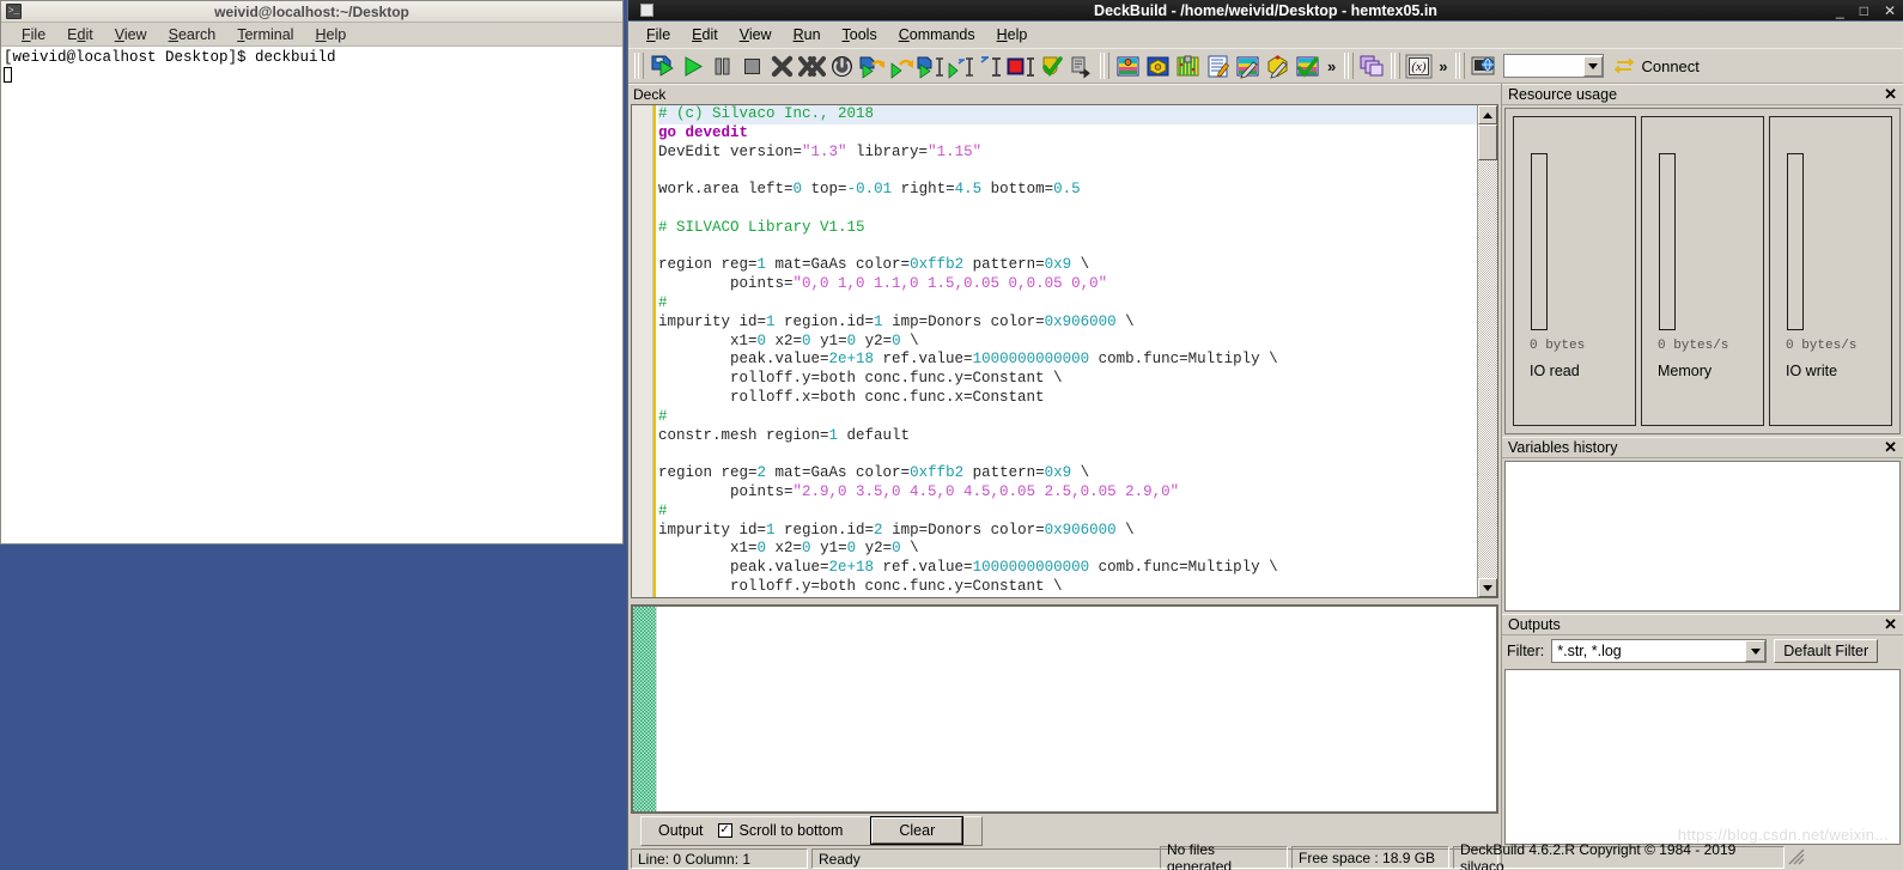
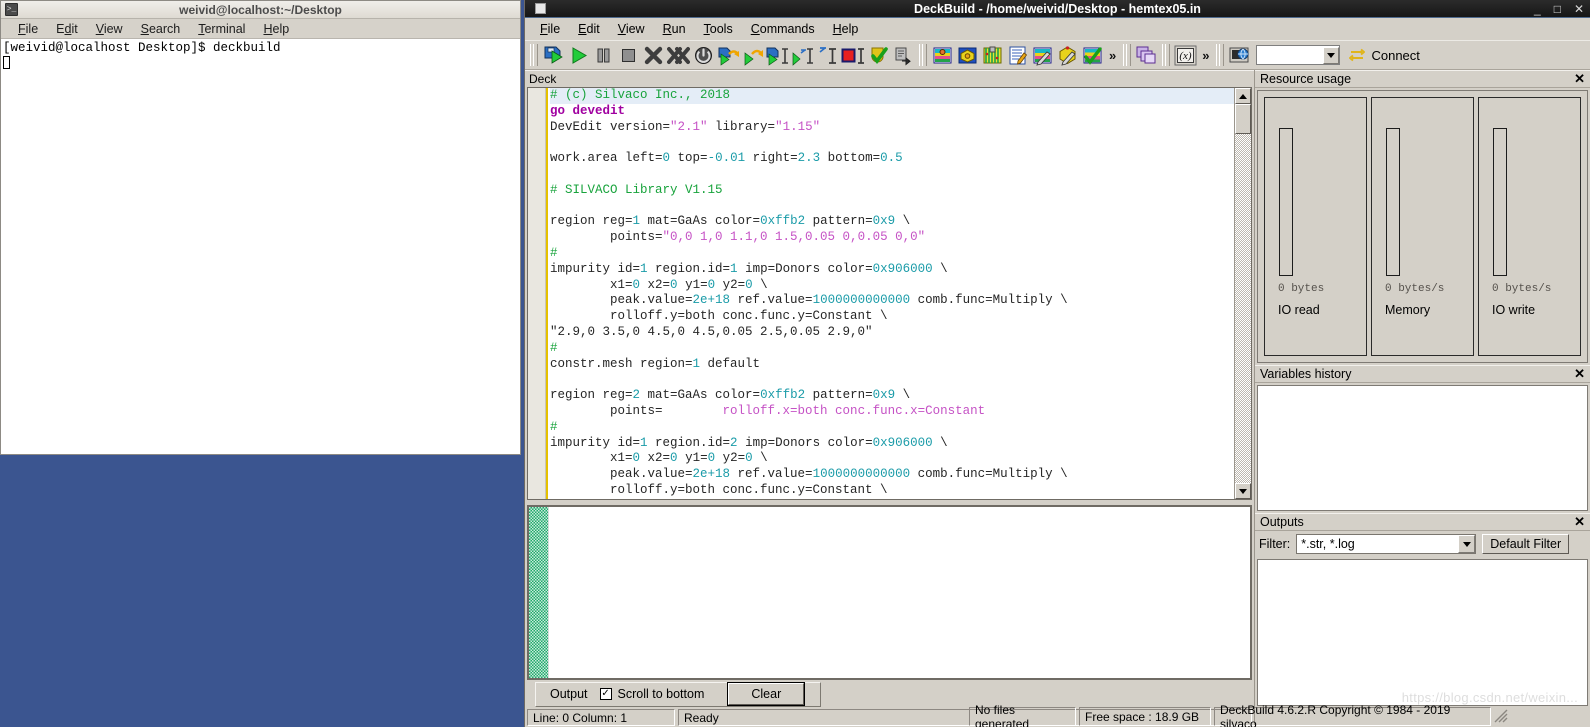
  >_
  weivid@localhost:~/Desktop
  File
  Edit
  View
  Search
  Terminal
  Help
  [weivid@localhost Desktop]$ deckbuild
  DeckBuild - /home/weivid/Desktop - hemtex05.in
  _
  □
  ✕
  File
  Edit
  View
  Run
  Tools
  Commands
  Help
  »
  (x)
  »
  Connect
  Deck
  # (c) Silvaco Inc., 2018
  go devedit
- DevEdit version="1.3" library="1.15"
+ DevEdit version="2.1" library="1.15"
- work.area left=0 top=-0.01 right=4.5 bottom=0.5
+ work.area left=0 top=-0.01 right=2.3 bottom=0.5
  # SILVACO Library V1.15
  region reg=1 mat=GaAs color=0xffb2 pattern=0x9 \
  points="0,0 1,0 1.1,0 1.5,0.05 0,0.05 0,0"
  #
  impurity id=1 region.id=1 imp=Donors color=0x906000 \
  x1=0 x2=0 y1=0 y2=0 \
  peak.value=2e+18 ref.value=1000000000000 comb.func=Multiply \
  rolloff.y=both conc.func.y=Constant \
- rolloff.x=both conc.func.x=Constant
+ "2.9,0 3.5,0 4.5,0 4.5,0.05 2.5,0.05 2.9,0"
  #
  constr.mesh region=1 default
  region reg=2 mat=GaAs color=0xffb2 pattern=0x9 \
- points="2.9,0 3.5,0 4.5,0 4.5,0.05 2.5,0.05 2.9,0"
+ points= rolloff.x=both conc.func.x=Constant
  #
  impurity id=1 region.id=2 imp=Donors color=0x906000 \
  x1=0 x2=0 y1=0 y2=0 \
  peak.value=2e+18 ref.value=1000000000000 comb.func=Multiply \
  rolloff.y=both conc.func.y=Constant \
  Output
  ✓
  Scroll to bottom
  Clear
  Line: 0 Column: 1
  Ready
  Resource usage
  ✕
  0 bytes
  IO read
  0 bytes/s
  Memory
  0 bytes/s
  IO write
  Variables history
  ✕
  Outputs
  ✕
  Filter:
  *.str, *.log
  Default Filter
  No files generated
  Free space : 18.9 GB
  DeckBuild 4.6.2.R Copyright © 1984 - 2019 silvaco
  https://blog.csdn.net/weixin...
